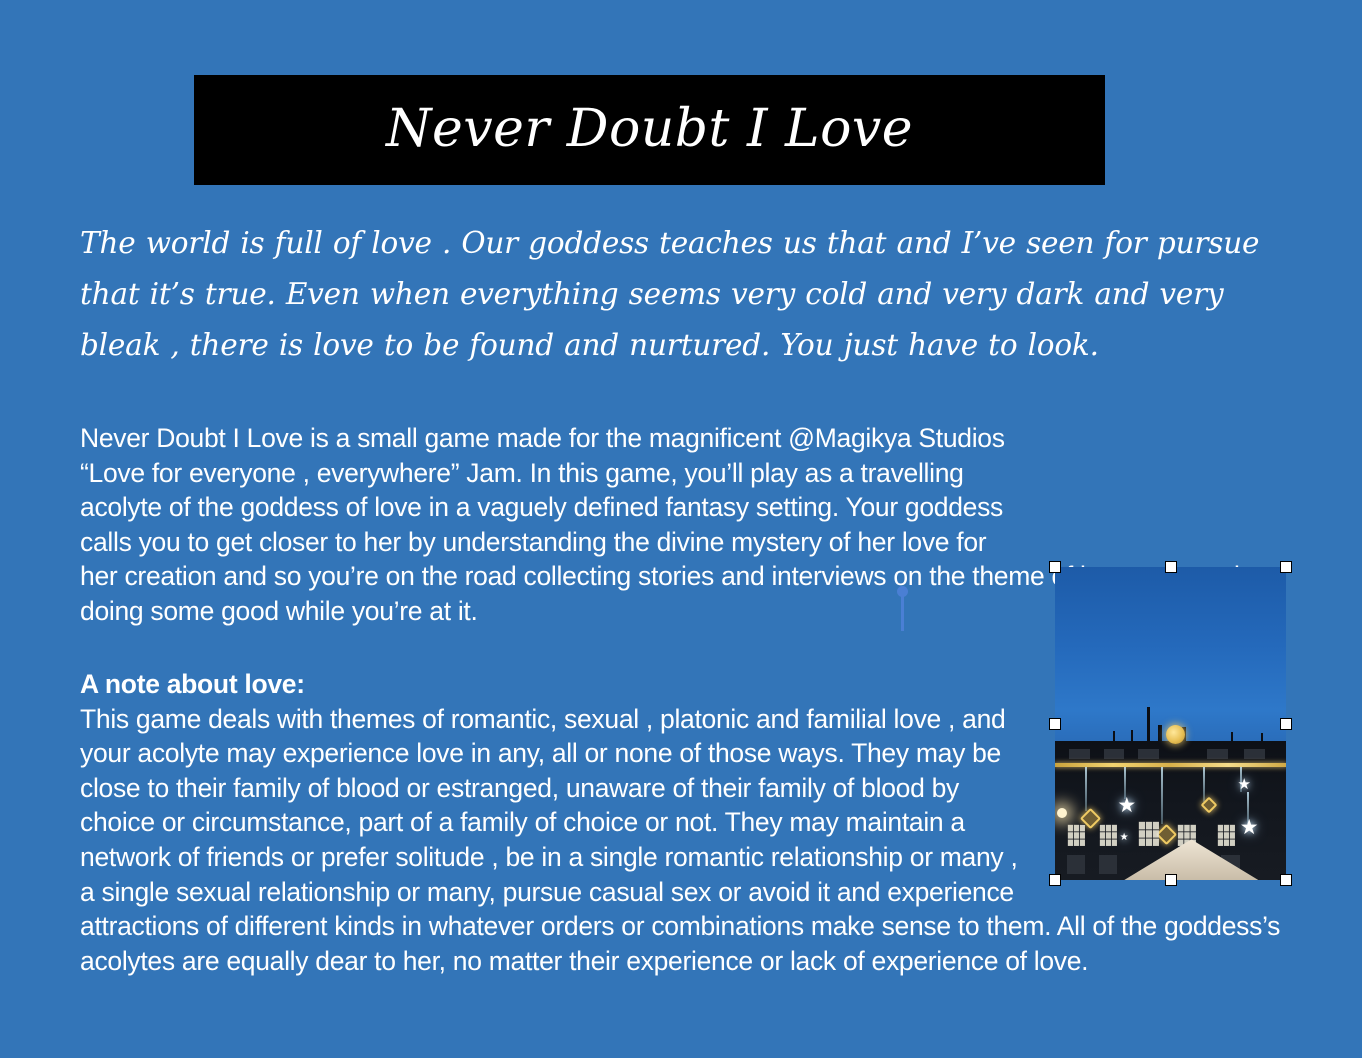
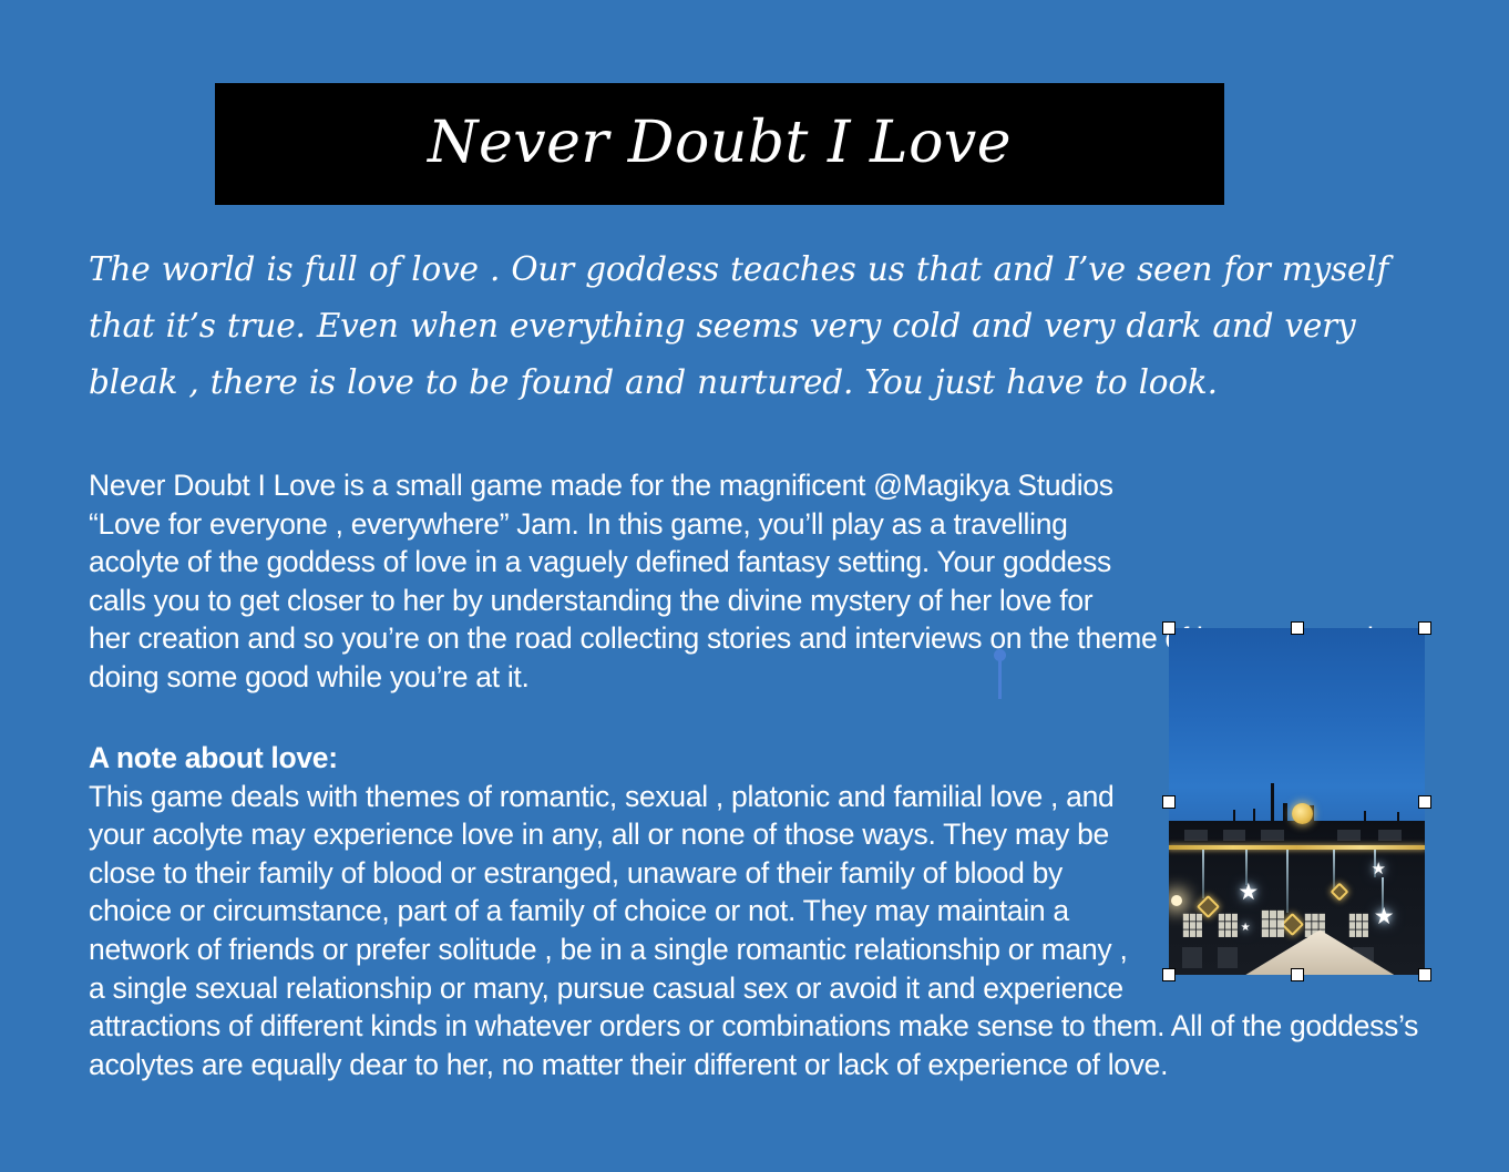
  Never Doubt I Love
- The world is full of love . Our goddess teaches us that and I’ve seen for pursue that it’s true. Even when everything seems very cold and very dark and very bleak , there is love to be found and nurtured. You just have to look.
+ The world is full of love . Our goddess teaches us that and I’ve seen for myself that it’s true. Even when everything seems very cold and very dark and very bleak , there is love to be found and nurtured. You just have to look.
  Never Doubt I Love is a small game made for the magnificent @Magikya Studios “Love for everyone , everywhere” Jam. In this game, you’ll play as a travelling acolyte of the goddess of love in a vaguely defined fantasy setting. Your goddess calls you to get closer to her by understanding the divine mystery of her love for her creation and so you’re on the road collecting stories and interviews on the theme doing some good while you’re at it.
  A note about love:
- This game deals with themes of romantic, sexual , platonic and familial love , and your acolyte may experience love in any, all or none of those ways. They may be close to their family of blood or estranged, unaware of their family of blood by choice or circumstance, part of a family of choice or not. They may maintain a network of friends or prefer solitude , be in a single romantic relationship or many , a single sexual relationship or many, pursue casual sex or avoid it and experience attractions of different kinds in whatever orders or combinations make sense to them. All of the goddess’s acolytes are equally dear to her, no matter their experience or lack of experience of love.
+ This game deals with themes of romantic, sexual , platonic and familial love , and your acolyte may experience love in any, all or none of those ways. They may be close to their family of blood or estranged, unaware of their family of blood by choice or circumstance, part of a family of choice or not. They may maintain a network of friends or prefer solitude , be in a single romantic relationship or many , a single sexual relationship or many, pursue casual sex or avoid it and experience attractions of different kinds in whatever orders or combinations make sense to them. All of the goddess’s acolytes are equally dear to her, no matter their different or lack of experience of love.
  ★
  ★
  ★
  ★
